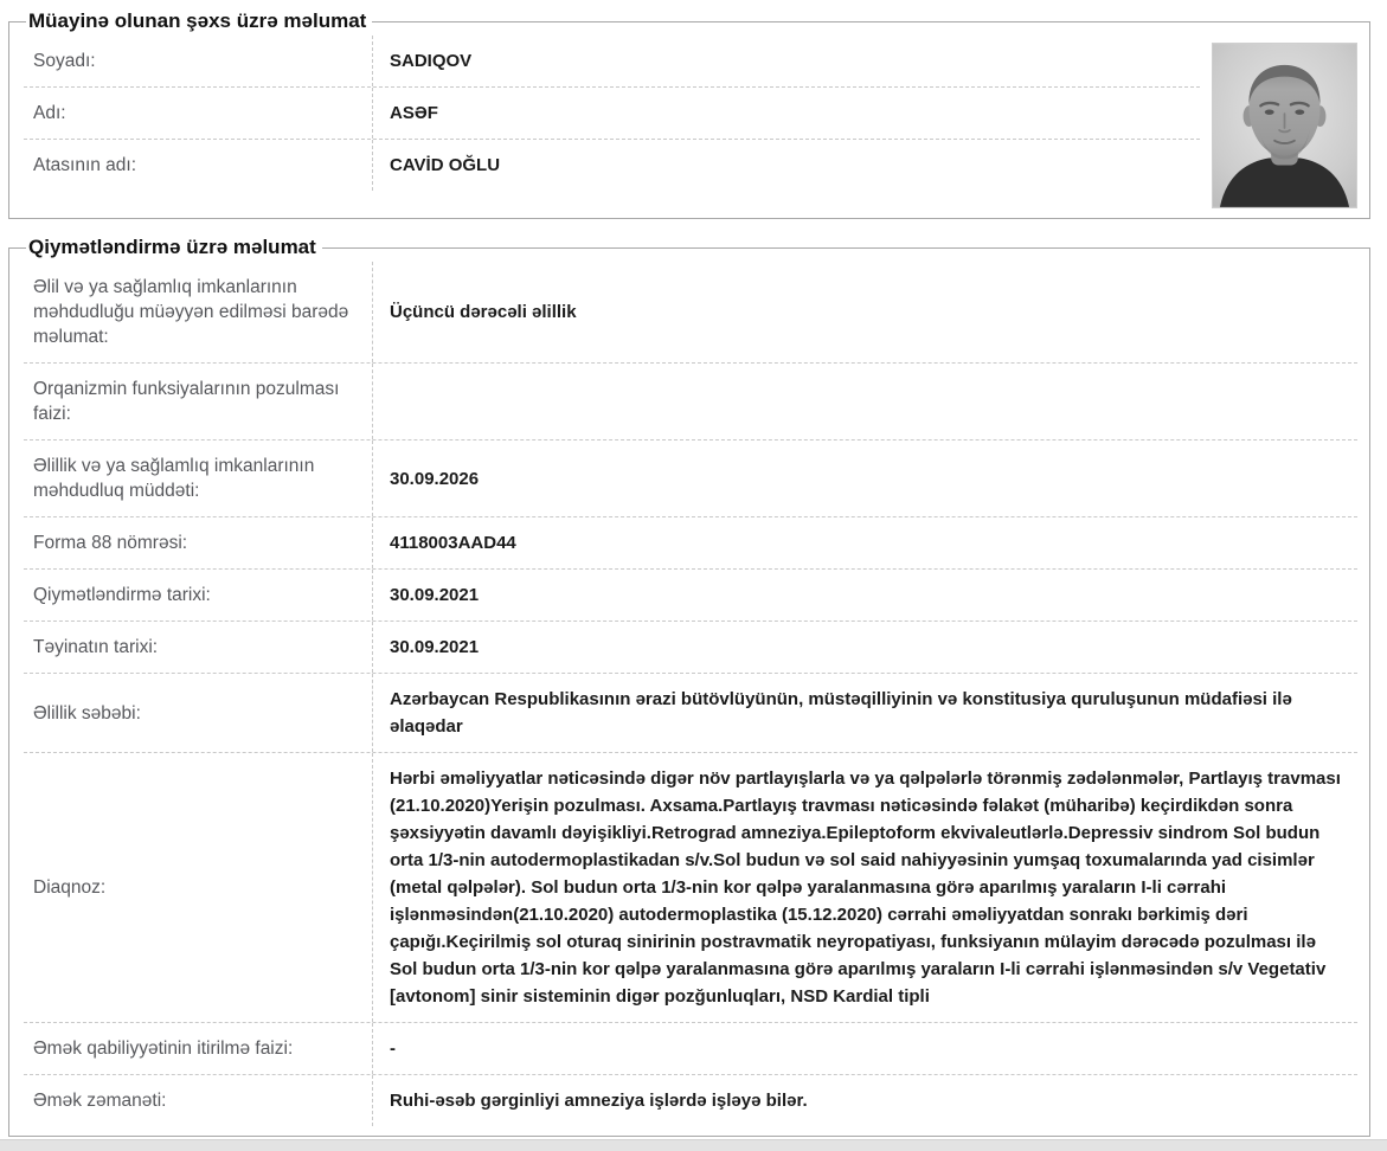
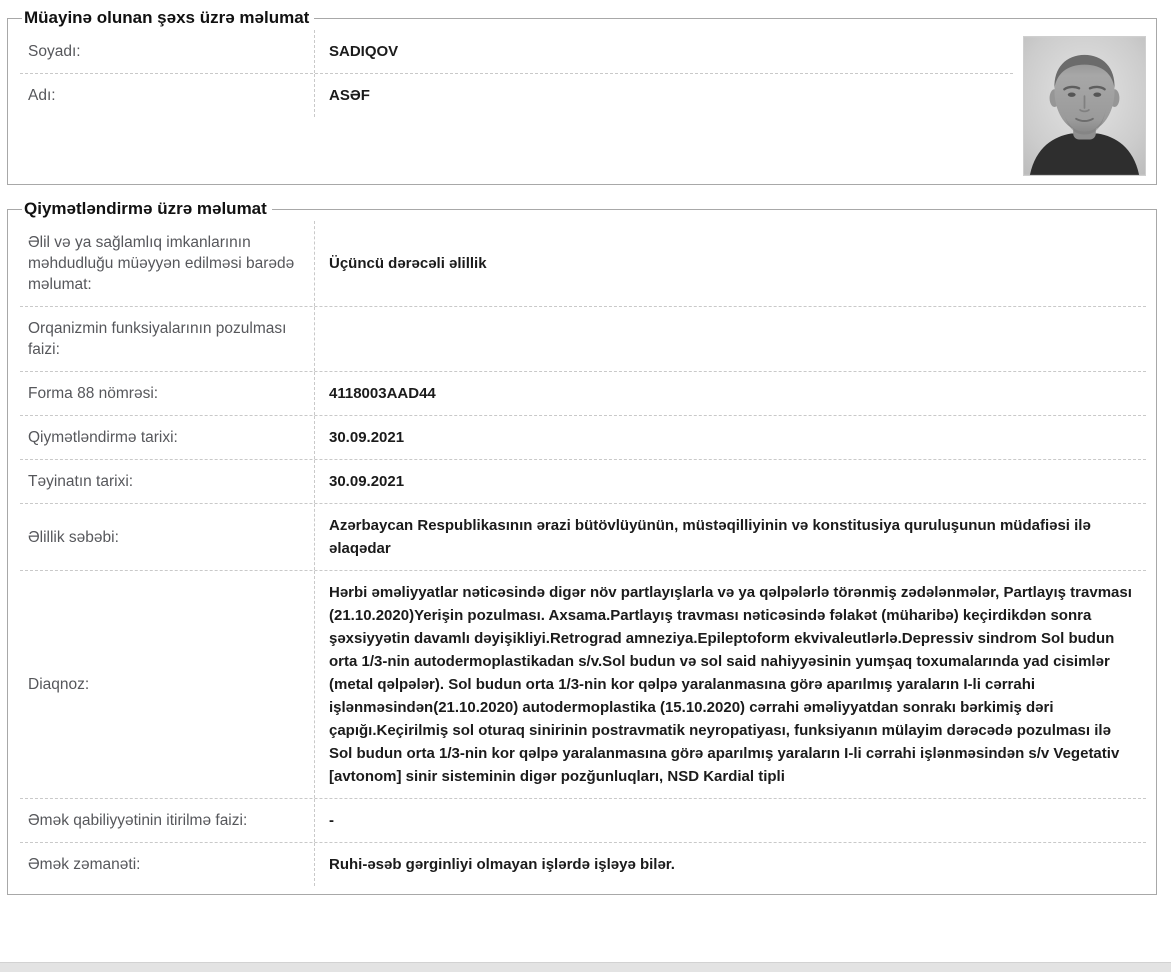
  Müayinə olunan şəxs üzrə məlumat
  Soyadı:
  SADIQOV
  Adı:
  ASƏF
- Atasının adı:
- CAVİD OĞLU
  Qiymətləndirmə üzrə məlumat
  Əlil və ya sağlamlıq imkanlarının məhdudluğu müəyyən edilməsi barədə məlumat:
  Üçüncü dərəcəli əlillik
  Orqanizmin funksiyalarının pozulması faizi:
- Əlillik və ya sağlamlıq imkanlarının məhdudluq müddəti:
- 30.09.2026
  Forma 88 nömrəsi:
  4118003AAD44
  Qiymətləndirmə tarixi:
  30.09.2021
  Təyinatın tarixi:
  30.09.2021
  Əlillik səbəbi:
  Azərbaycan Respublikasının ərazi bütövlüyünün, müstəqilliyinin və konstitusiya quruluşunun müdafiəsi ilə əlaqədar
  Diaqnoz:
- Hərbi əməliyyatlar nəticəsində digər növ partlayışlarla və ya qəlpələrlə törənmiş zədələnmələr, Partlayış travması (21.10.2020)Yerişin pozulması. Axsama.Partlayış travması nəticəsində fəlakət (müharibə) keçirdikdən sonra şəxsiyyətin davamlı dəyişikliyi.Retrograd amneziya.Epileptoform ekvivaleutlərlə.Depressiv sindrom Sol budun orta 1/3-nin autodermoplastikadan s/v.Sol budun və sol said nahiyyəsinin yumşaq toxumalarında yad cisimlər (metal qəlpələr). Sol budun orta 1/3-nin kor qəlpə yaralanmasına görə aparılmış yaraların I-li cərrahi işlənməsindən(21.10.2020) autodermoplastika (15.12.2020) cərrahi əməliyyatdan sonrakı bərkimiş dəri çapığı.Keçirilmiş sol oturaq sinirinin postravmatik neyropatiyası, funksiyanın mülayim dərəcədə pozulması ilə Sol budun orta 1/3-nin kor qəlpə yaralanmasına görə aparılmış yaraların I-li cərrahi işlənməsindən s/v Vegetativ [avtonom] sinir sisteminin digər pozğunluqları, NSD Kardial tipli
+ Hərbi əməliyyatlar nəticəsində digər növ partlayışlarla və ya qəlpələrlə törənmiş zədələnmələr, Partlayış travması (21.10.2020)Yerişin pozulması. Axsama.Partlayış travması nəticəsində fəlakət (müharibə) keçirdikdən sonra şəxsiyyətin davamlı dəyişikliyi.Retrograd amneziya.Epileptoform ekvivaleutlərlə.Depressiv sindrom Sol budun orta 1/3-nin autodermoplastikadan s/v.Sol budun və sol said nahiyyəsinin yumşaq toxumalarında yad cisimlər (metal qəlpələr). Sol budun orta 1/3-nin kor qəlpə yaralanmasına görə aparılmış yaraların I-li cərrahi işlənməsindən(21.10.2020) autodermoplastika (15.10.2020) cərrahi əməliyyatdan sonrakı bərkimiş dəri çapığı.Keçirilmiş sol oturaq sinirinin postravmatik neyropatiyası, funksiyanın mülayim dərəcədə pozulması ilə Sol budun orta 1/3-nin kor qəlpə yaralanmasına görə aparılmış yaraların I-li cərrahi işlənməsindən s/v Vegetativ [avtonom] sinir sisteminin digər pozğunluqları, NSD Kardial tipli
  Əmək qabiliyyətinin itirilmə faizi:
  -
  Əmək zəmanəti:
- Ruhi-əsəb gərginliyi amneziya işlərdə işləyə bilər.
+ Ruhi-əsəb gərginliyi olmayan işlərdə işləyə bilər.
